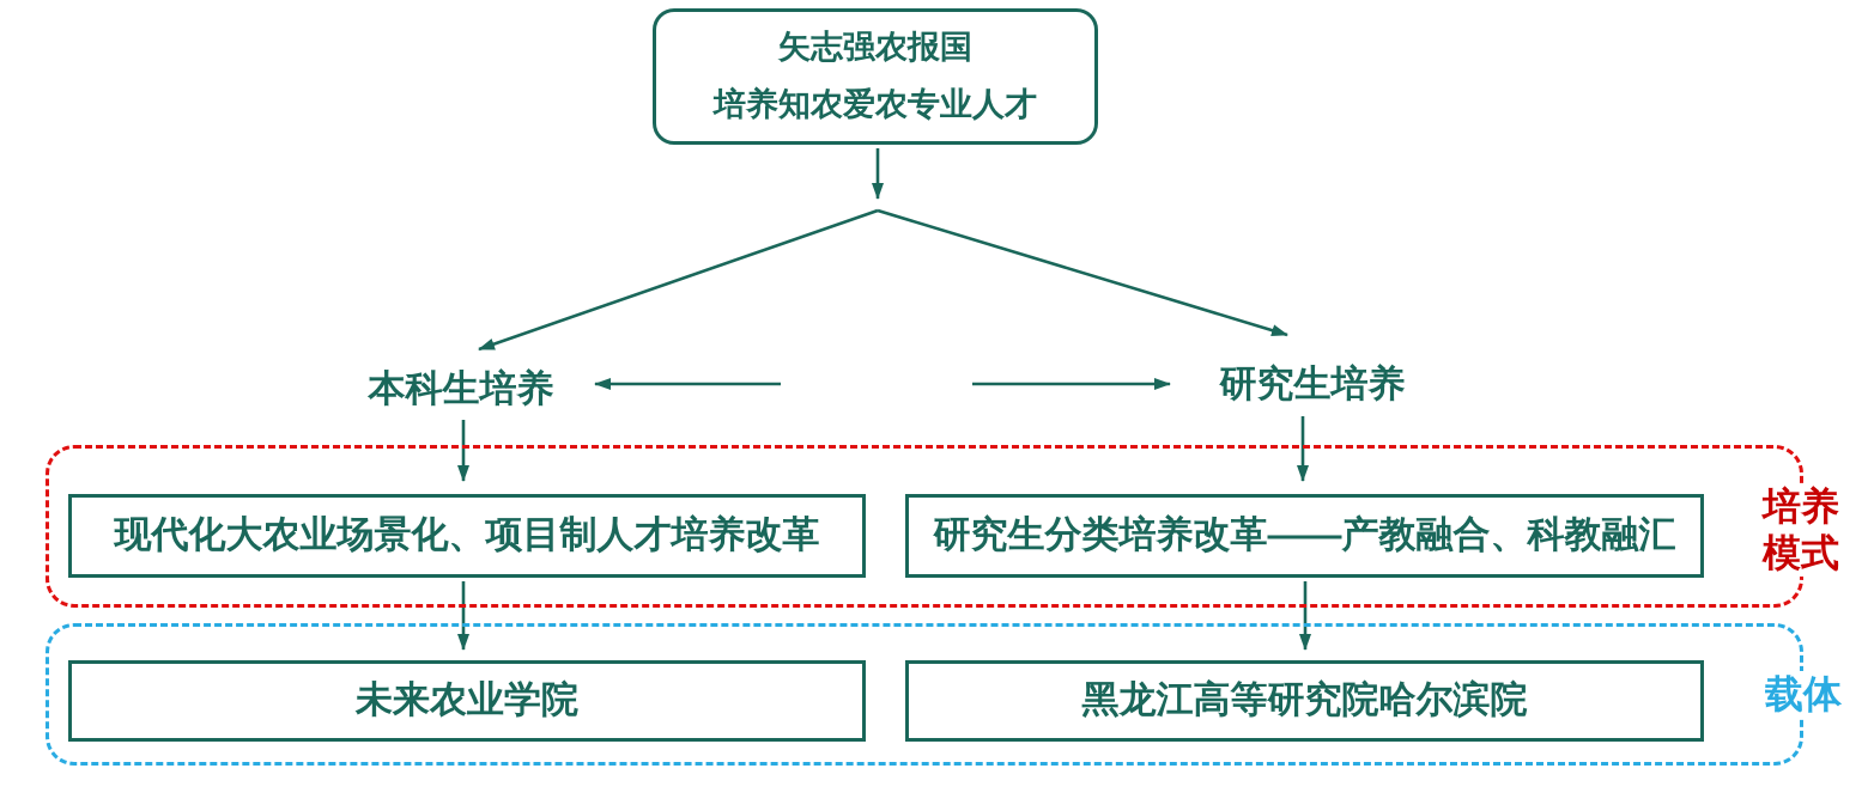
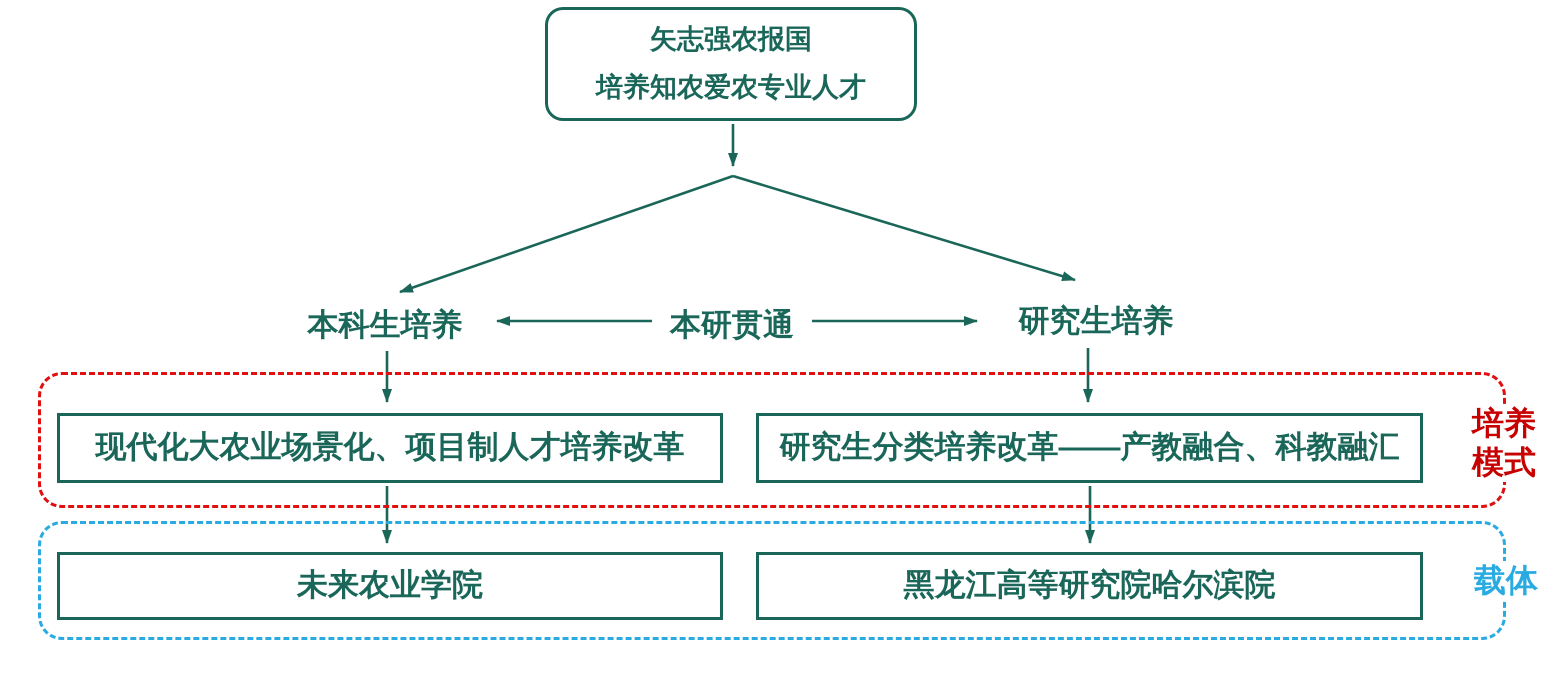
  矢志强农报国
  培养知农爱农专业人才
  本科生培养
+ 本研贯通
  研究生培养
  现代化大农业场景化、项目制人才培养改革
  研究生分类培养改革——产教融合、科教融汇
  培养
  模式
  未来农业学院
  黑龙江高等研究院哈尔滨院
  载体
